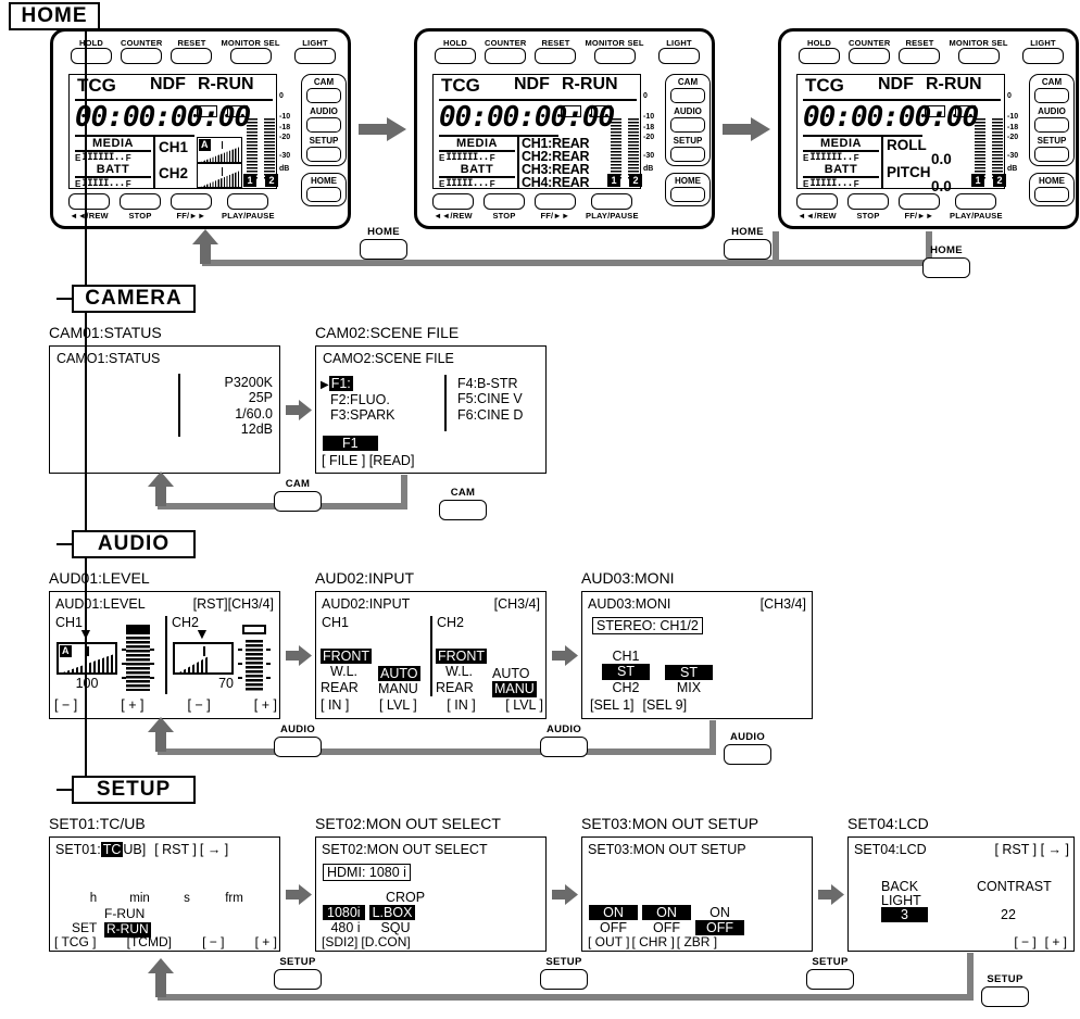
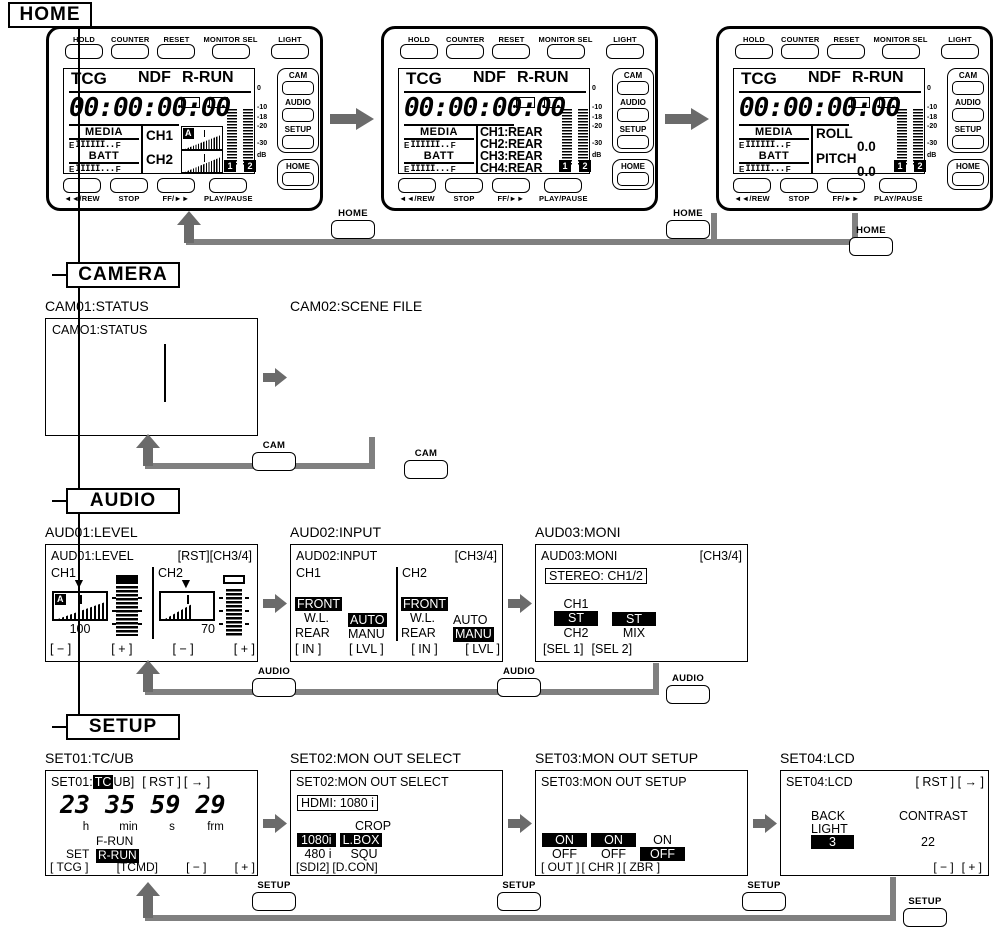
  HOME
  CAMERA
  AUDIO
  SETUP
  HOLD
  COUNTER
  RESET
  MONITOR SEL
  LIGHT
  TCG
  NDF
  R-RUN
  00:00:00:00
  MEDIA
  E
  IIIII..
  F
  BATT
  E
  IIII...
  F
  CH1
  CH2
  A
  1
  2
  CAM
  AUDIO
  SETUP
  HOME
  ◄◄/REW
  STOP
  FF/►►
  PLAY/PAUSE
  HOLD
  COUNTER
  RESET
  MONITOR SEL
  LIGHT
  TCG
  NDF
  R-RUN
  00:00:00:00
  MEDIA
  E
  IIIIII..
  F
  BATT
  E
  IIIII...
  F
  CH1:REAR
  CH2:REAR
  CH3:REAR
  CH4:REAR
  1
  2
  CAM
  AUDIO
  SETUP
  HOME
  ◄◄/REW
  STOP
  FF/►►
  PLAY/PAUSE
  HOLD
  COUNTER
  RESET
  MONITOR SEL
  LIGHT
  TCG
  NDF
  R-RUN
  00:00:00:00
  MEDIA
  E
  IIIIII..
  F
  BATT
  E
  IIIII...
  F
  ROLL
  0.0
  PITCH
  0.0
  1
  2
  CAM
  AUDIO
  SETUP
  HOME
  ◄◄/REW
  STOP
  FF/►►
  PLAY/PAUSE
  HOME
  HOME
  HOME
  CAM01:STATUS
  CAMO1:STATUS
- P3200K
- 25P
- 1/60.0
- 12dB
  CAM02:SCENE FILE
- CAMO2:SCENE FILE
- ▶ F1:
- F2:FLUO.
- F3:SPARK
- F4:B-STR
- F5:CINE V
- F6:CINE D
- F1
- [ FILE ] [READ]
  CAM
  CAM
  AUD1:LEVEL
  AUD01:LEVEL
  [RST][CH3/4]
  CH1
  CH2
  A
  ▼
  70
  [ − ]
  [ + ]
  [ − ]
  [ + ]
  AUD02:INPUT
  AUD02:INPUT
  [CH3/4]
  CH1
  CH2
  FRONT
  W.L.
  REAR
  AUTO
  MANU
  FRONT
  W.L.
  REAR
  AUTO
  MANU
  [ IN ]
  [ LVL ]
  [ IN ]
  [ LVL ]
  AUD03:MONI
  AUD03:MONI
  [CH3/4]
  STEREO: CH1/2
  CH1
  ST
  CH2
  ST
  MIX
  [SEL 1]
- [SEL 9]
+ [SEL 2]
  AUDIO
  AUDIO
  AUDIO
  SET01:TC/UB
  SET01:
  TC
  UB]
  [ RST ]
  [ → ]
+ 23 35 59 29
  h
  min
  s
  frm
  F-RUN
  SET
  R-RUN
  [ TCG ]
  [TCMD]
  [ − ]
  [ + ]
  SET02:MON OUT SELECT
  SET02:MON OUT SELECT
  HDMI: 1080 i
  CROP
  1080i
  L.BOX
  480 i
  SQU
  [SDI2]
  [D.CON]
  SET03:MON OUT SETUP
  SET03:MON OUT SETUP
  ON
  ON
  ON
  OFF
  OFF
  OFF
  [ OUT ]
  [ CHR ]
  [ ZBR ]
  SET04:LCD
  SET04:LCD
  [ RST ] [ → ]
  BACK
  LIGHT
  3
  CONTRAST
  22
  [ − ]
  [ + ]
  SETUP
  SETUP
  SETUP
  SETUP
